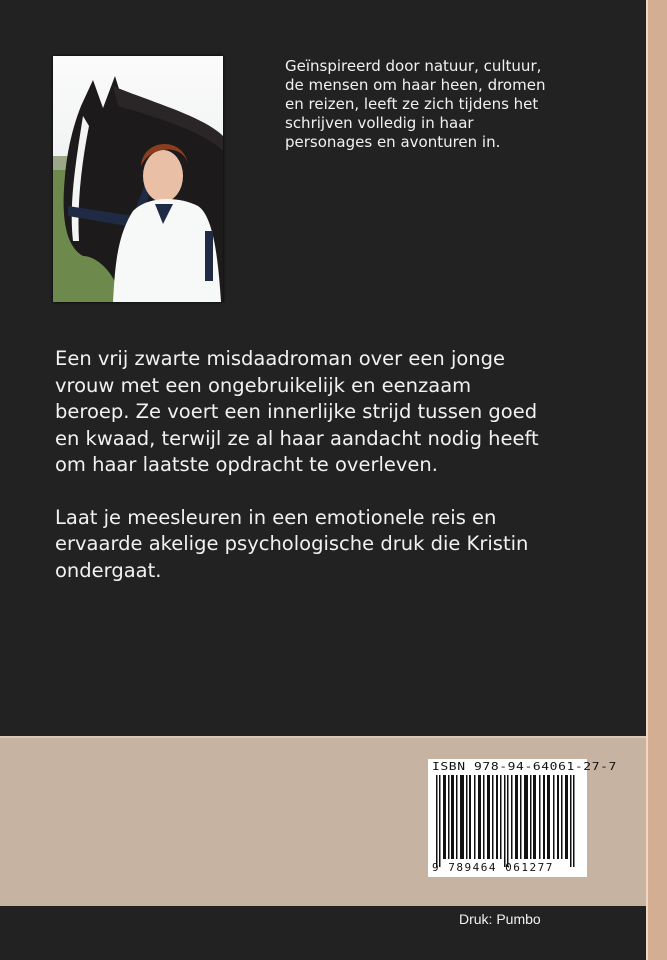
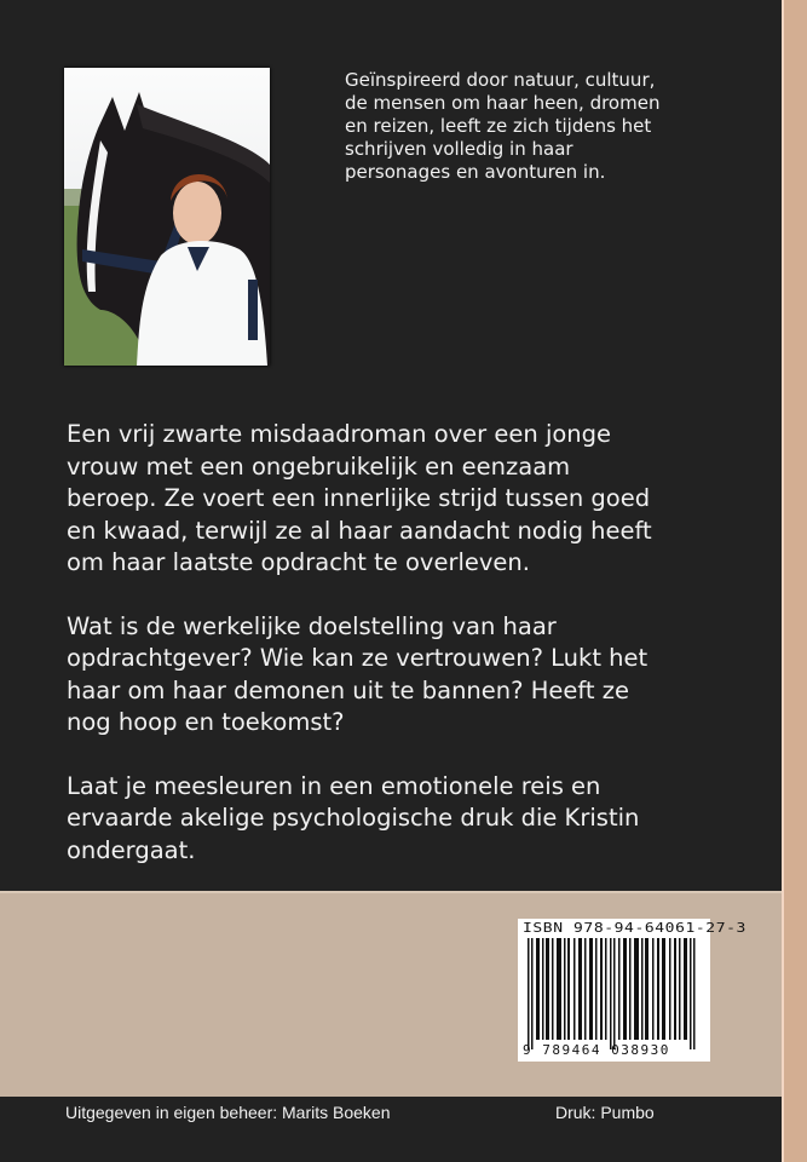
  Geïnspireerd door natuur, cultuur,
  de mensen om haar heen, dromen
  en reizen, leeft ze zich tijdens het
  schrijven volledig in haar
  personages en avonturen in.
  Een vrij zwarte misdaadroman over een jonge
  vrouw met een ongebruikelijk en eenzaam
  beroep. Ze voert een innerlijke strijd tussen goed
  en kwaad, terwijl ze al haar aandacht nodig heeft
  om haar laatste opdracht te overleven.
+ Wat is de werkelijke doelstelling van haar
+ opdrachtgever? Wie kan ze vertrouwen? Lukt het
+ haar om haar demonen uit te bannen? Heeft ze
+ nog hoop en toekomst?
  Laat je meesleuren in een emotionele reis en
  ervaarde akelige psychologische druk die Kristin
  ondergaat.
- ISBN 978-94-64061-27-7
+ ISBN 978-94-64061-27-3
- 9 789464 061277
+ 9 789464 038930
+ Uitgegeven in eigen beheer: Marits Boeken
  Druk: Pumbo
